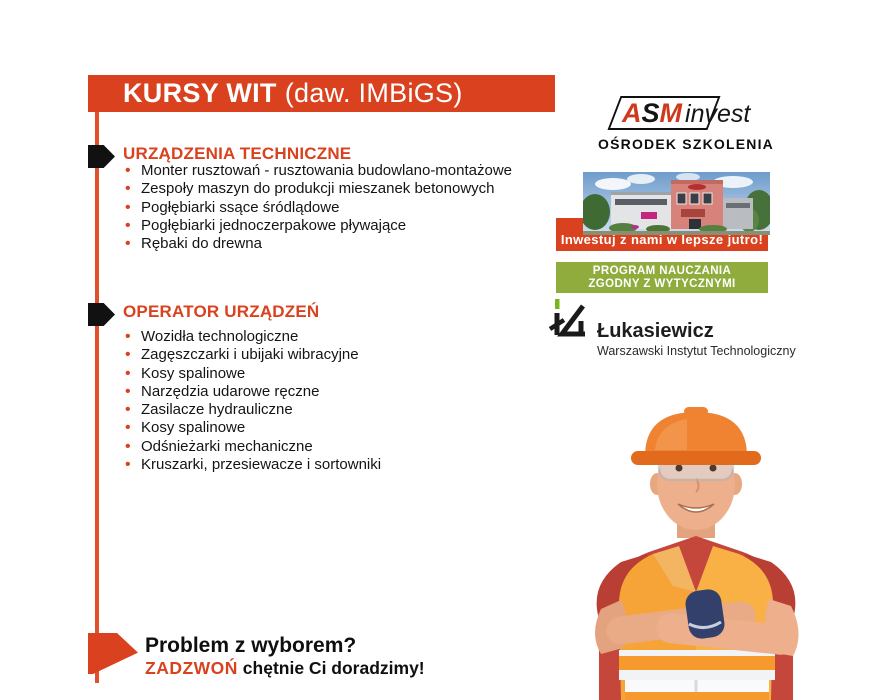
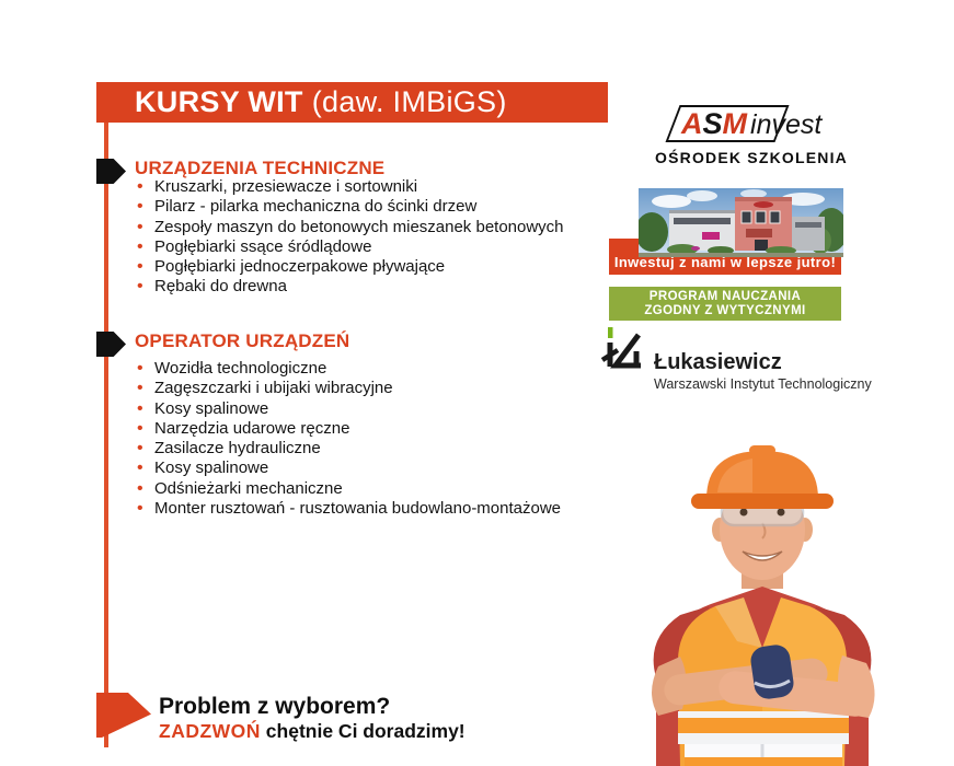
  KURSY WIT
  (daw. IMBiGS)
  URZĄDZENIA TECHNICZNE
- Monter rusztowań - rusztowania budowlano-montażowe
+ Kruszarki, przesiewacze i sortowniki
+ Pilarz - pilarka mechaniczna do ścinki drzew
- Zespoły maszyn do produkcji mieszanek betonowych
+ Zespoły maszyn do betonowych mieszanek betonowych
  Pogłębiarki ssące śródlądowe
  Pogłębiarki jednoczerpakowe pływające
  Rębaki do drewna
  OPERATOR URZĄDZEŃ
  Wozidła technologiczne
  Zagęszczarki i ubijaki wibracyjne
  Kosy spalinowe
  Narzędzia udarowe ręczne
  Zasilacze hydrauliczne
  Kosy spalinowe
  Odśnieżarki mechaniczne
- Kruszarki, przesiewacze i sortowniki
+ Monter rusztowań - rusztowania budowlano-montażowe
  ASMinvest
  OŚRODEK SZKOLENIA
  Inwestuj z nami w lepsze jutro!
  PROGRAM NAUCZANIA
  ZGODNY Z WYTYCZNYMI
  Łukasiewicz
  Warszawski Instytut Technologiczny
  Problem z wyborem?
  ZADZWOŃ chętnie Ci doradzimy!
